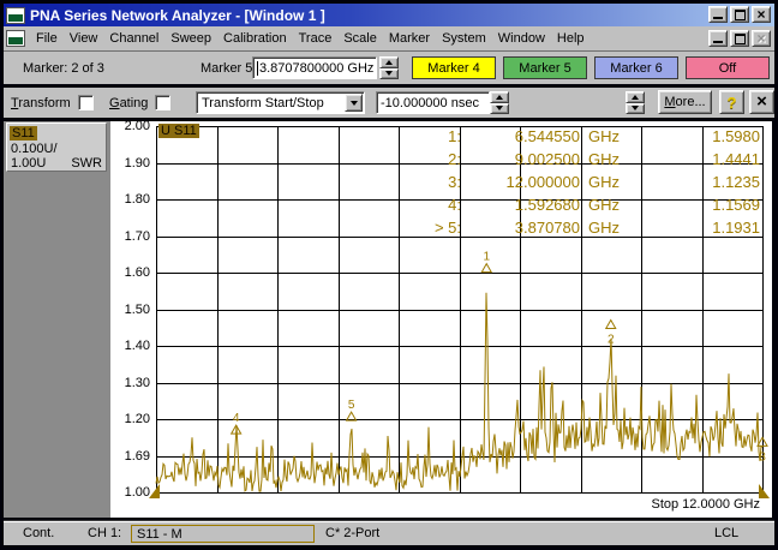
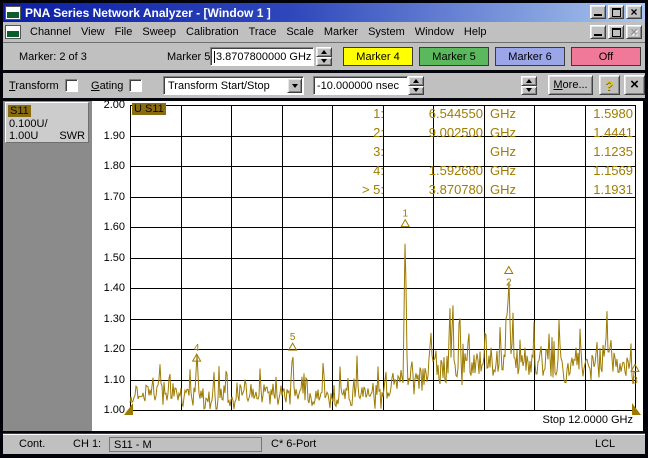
  PNA Series Network Analyzer - [Window 1 ]
  ×
- File
+ Channel
  View
- Channel
+ File
  Sweep
  Calibration
  Trace
  Scale
  Marker
  System
  Window
  Help
  ×
  Marker: 2 of 3
  Marker 5
  3.8707800000 GHz
  Marker 4
  Marker 5
  Marker 6
  Off
  Transform
  Gating
  Transform Start/Stop
  -10.000000 nsec
  More...
  ?
  ×
  S11
  0.100U/
  1.00U
  SWR
  2.00
  1.90
  1.80
  1.70
  1.60
  1.50
  1.40
  1.30
  1.20
- 1.69
+ 1.10
  1.00
  1
  2
  3
  4
  5
  U S11
  1:
  6.544550
  GHz
  1.5980
  2:
  9.002500
  GHz
  1.4441
  3:
- 12.000000
  GHz
  1.1235
  4:
  1.592680
  GHz
  1.1569
  > 5:
  3.870780
  GHz
  1.1931
  Stop 12.0000 GHz
  Cont.
  CH 1:
  S11 - M
- C* 2-Port
+ C* 6-Port
  LCL
